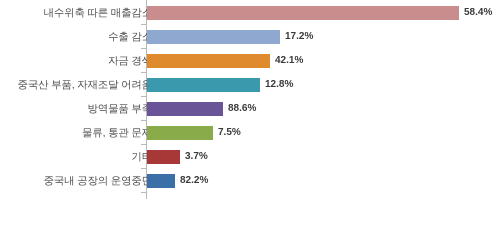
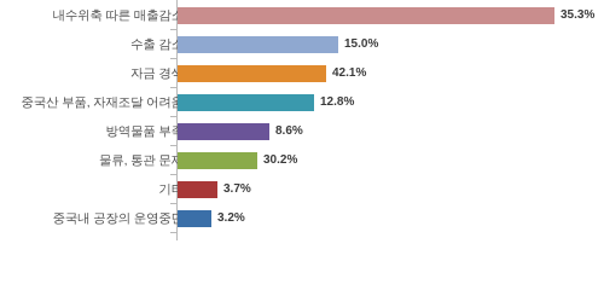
  내수위축 따른 매출감
- 58.4%
+ 35.3%
  수출 감
- 17.2%
+ 15.0%
  자금 경
  42.1%
  중국산 부품, 자재조달 어려
  12.8%
  방역물품 부
- 88.6%
+ 8.6%
  물류, 통관 문
- 7.5%
+ 30.2%
  3.7%
  중국내 공장의 운영중
- 82.2%
+ 3.2%
